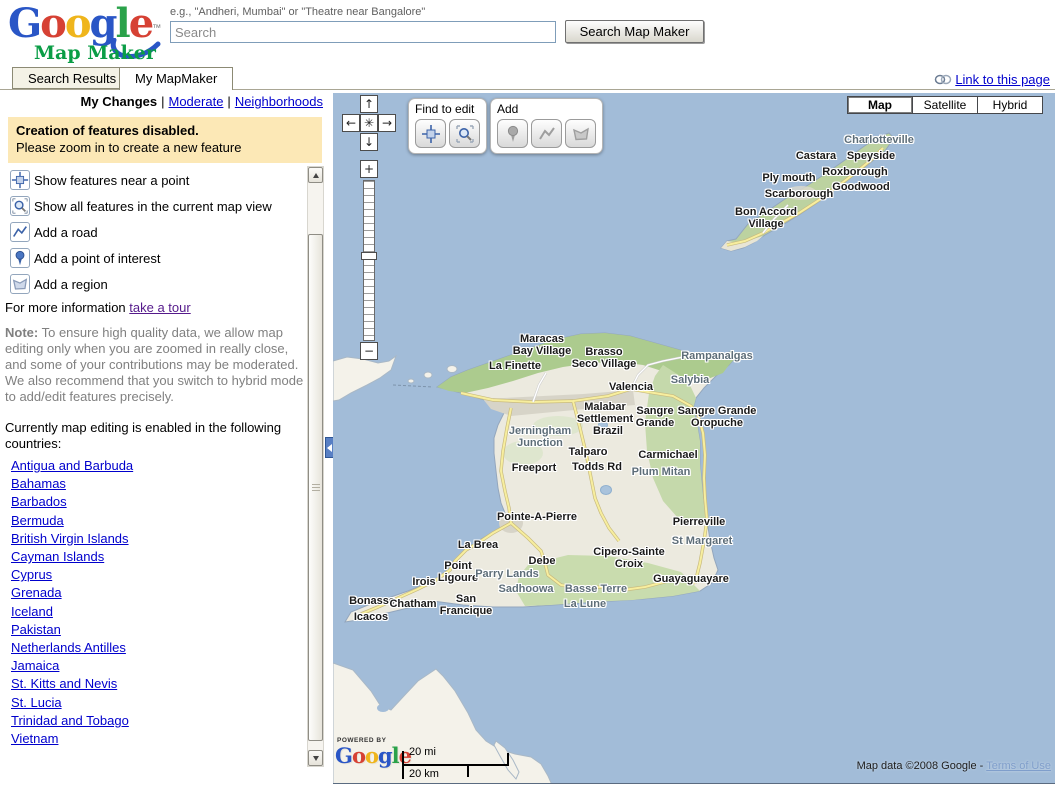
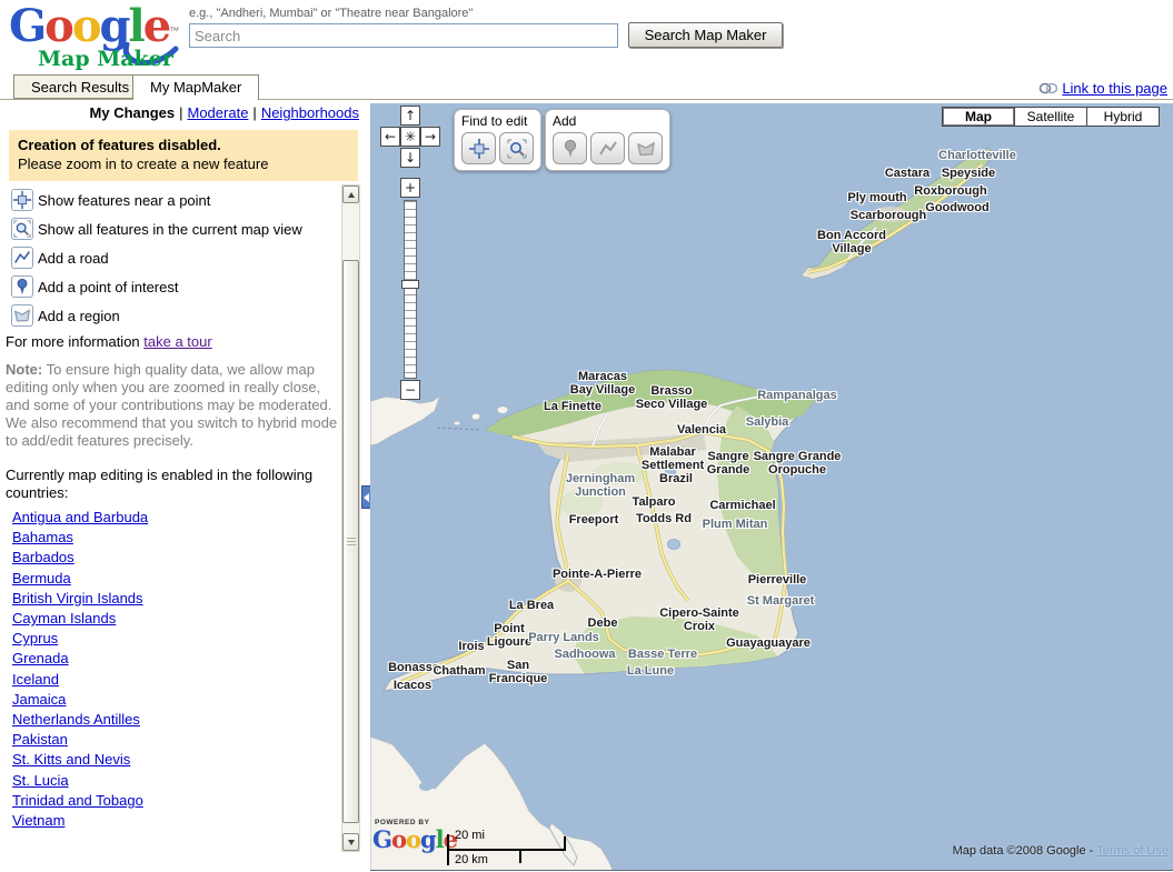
  Google™
  Map Maker
  e.g., "Andheri, Mumbai" or "Theatre near Bangalore"
  Search
  Search Map Maker
  Search Results
  My MapMaker
  Link to this page
  My Changes | Moderate | Neighborhoods
  Creation of features disabled.
  Please zoom in to create a new feature
  Show features near a point
  Show all features in the current map view
  Add a road
  Add a point of interest
  Add a region
  For more information take a tour
  Note: To ensure high quality data, we allow map editing only when you are zoomed in really close, and some of your contributions may be moderated. We also recommend that you switch to hybrid mode to add/edit features precisely.
  Currently map editing is enabled in the following countries:
  Antigua and Barbuda
  Bahamas
  Barbados
  Bermuda
  British Virgin Islands
  Cayman Islands
  Cyprus
  Grenada
  Iceland
- Pakistan
+ Jamaica
  Netherlands Antilles
- Jamaica
+ Pakistan
  St. Kitts and Nevis
  St. Lucia
  Trinidad and Tobago
  Vietnam
  Charlotteville
  Castara
  Speyside
  Roxborough
  Ply mouth
  Goodwood
  Scarborough
  Bon Accord
  Village
  Maracas
  Bay Village
  Brasso
  Seco Village
  La Finette
  Valencia
  Rampanalgas
  Salybia
  Malabar
  Settlement
  Sangre
  Grande
  Sangre Grande
  Oropuche
  Jerningham
  Junction
  Brazil
  Talparo
  Carmichael
  Plum Mitan
  Freeport
  Todds Rd
  Pointe-A-Pierre
  Pierreville
  St Margaret
  La Brea
  Debe
  Cipero-Sainte
  Croix
  Point
  Ligoure
  Parry Lands
  Irois
  Sadhoowa
  Basse Terre
  Guayaguayare
  Bonasse
  Chatham
  San
  Francique
  La Lune
  Icacos
  ↑
  ←
  ✳
  →
  ↓
  +
  −
  Find to edit
  Add
  Map
  Satellite
  Hybrid
  Google
  20 mi
  20 km
  Map data ©2008 Google - Terms of Use
